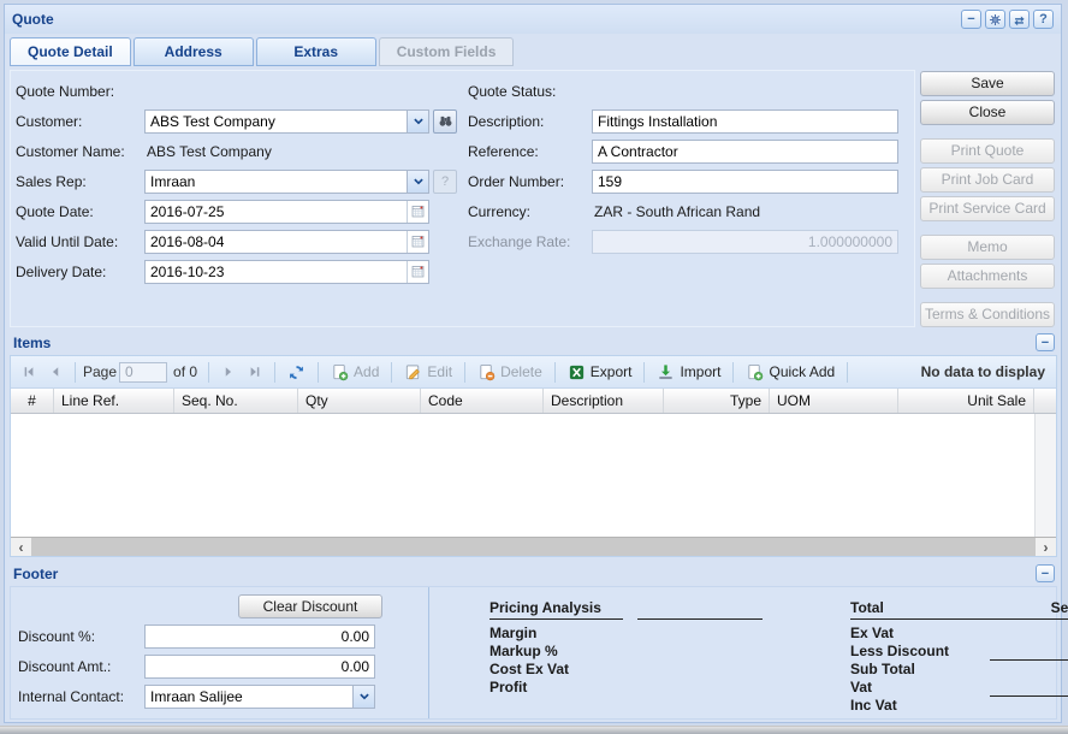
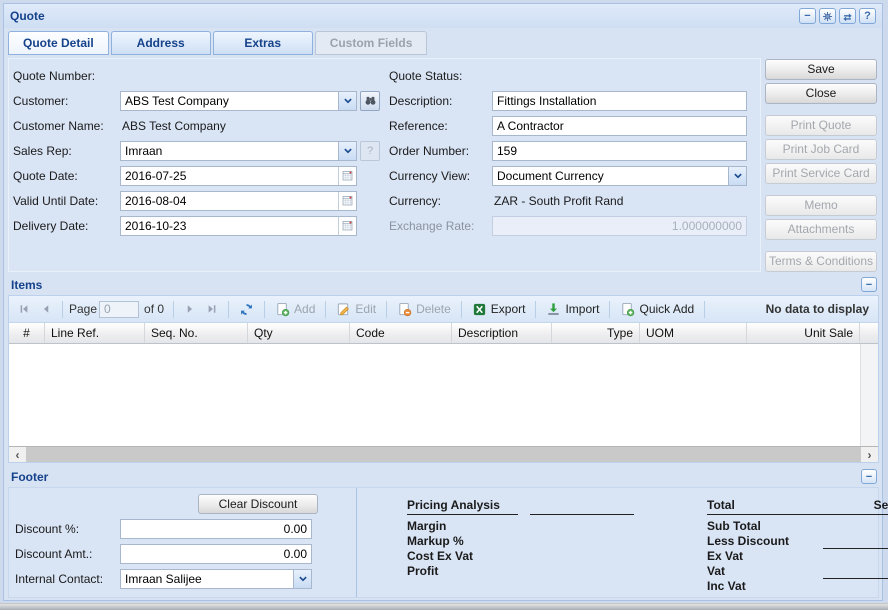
  Quote
  −
  ?
  Quote Detail
  Address
  Extras
  Custom Fields
  Quote Number:
  Customer:
  ABS Test Company
  Customer Name:
  ABS Test Company
  Sales Rep:
  Imraan
  ?
  Quote Date:
  2016-07-25
  Valid Until Date:
  2016-08-04
  Delivery Date:
  2016-10-23
  Quote Status:
  Description:
  Fittings Installation
  Reference:
  A Contractor
  Order Number:
  159
+ Currency View:
+ Document Currency
  Currency:
- ZAR - South African Rand
+ ZAR - South Profit Rand
  Exchange Rate:
  1.000000000
  Save
  Close
  Print Quote
  Print Job Card
  Print Service Card
  Memo
  Attachments
  Terms & Conditions
  Items
  −
  Page
  0
  of 0
  Add
  Edit
  Delete
  Export
  Import
  Quick Add
  No data to display
  #
  Line Ref.
  Seq. No.
  Qty
  Code
  Description
  Type
  UOM
  Unit Sale
  ‹
  ›
  Footer
  −
  Clear Discount
  Discount %:
  0.00
  Discount Amt.:
  0.00
  Internal Contact:
  Imraan Salijee
  Pricing Analysis
  Margin
  Markup %
  Cost Ex Vat
  Profit
  Total
- Ex Vat
+ Sub Total
  Less Discount
- Sub Total
+ Ex Vat
  Vat
  Inc Vat
